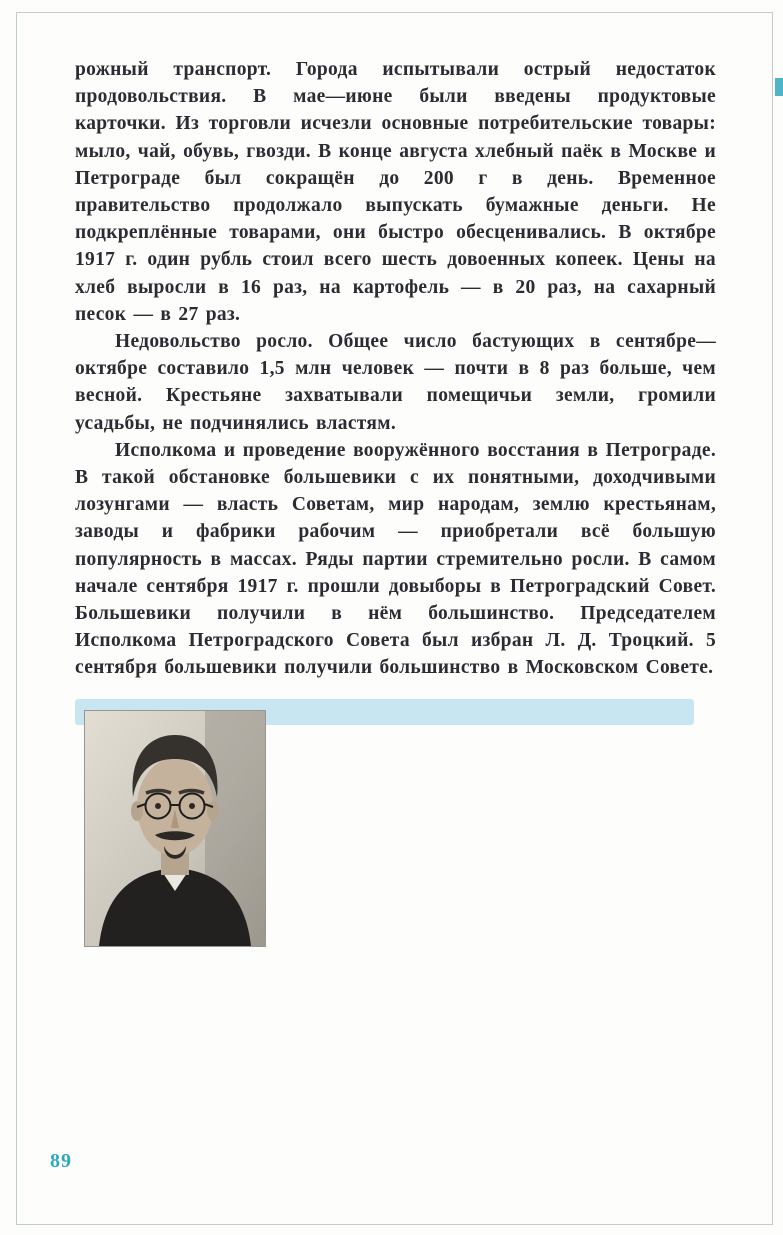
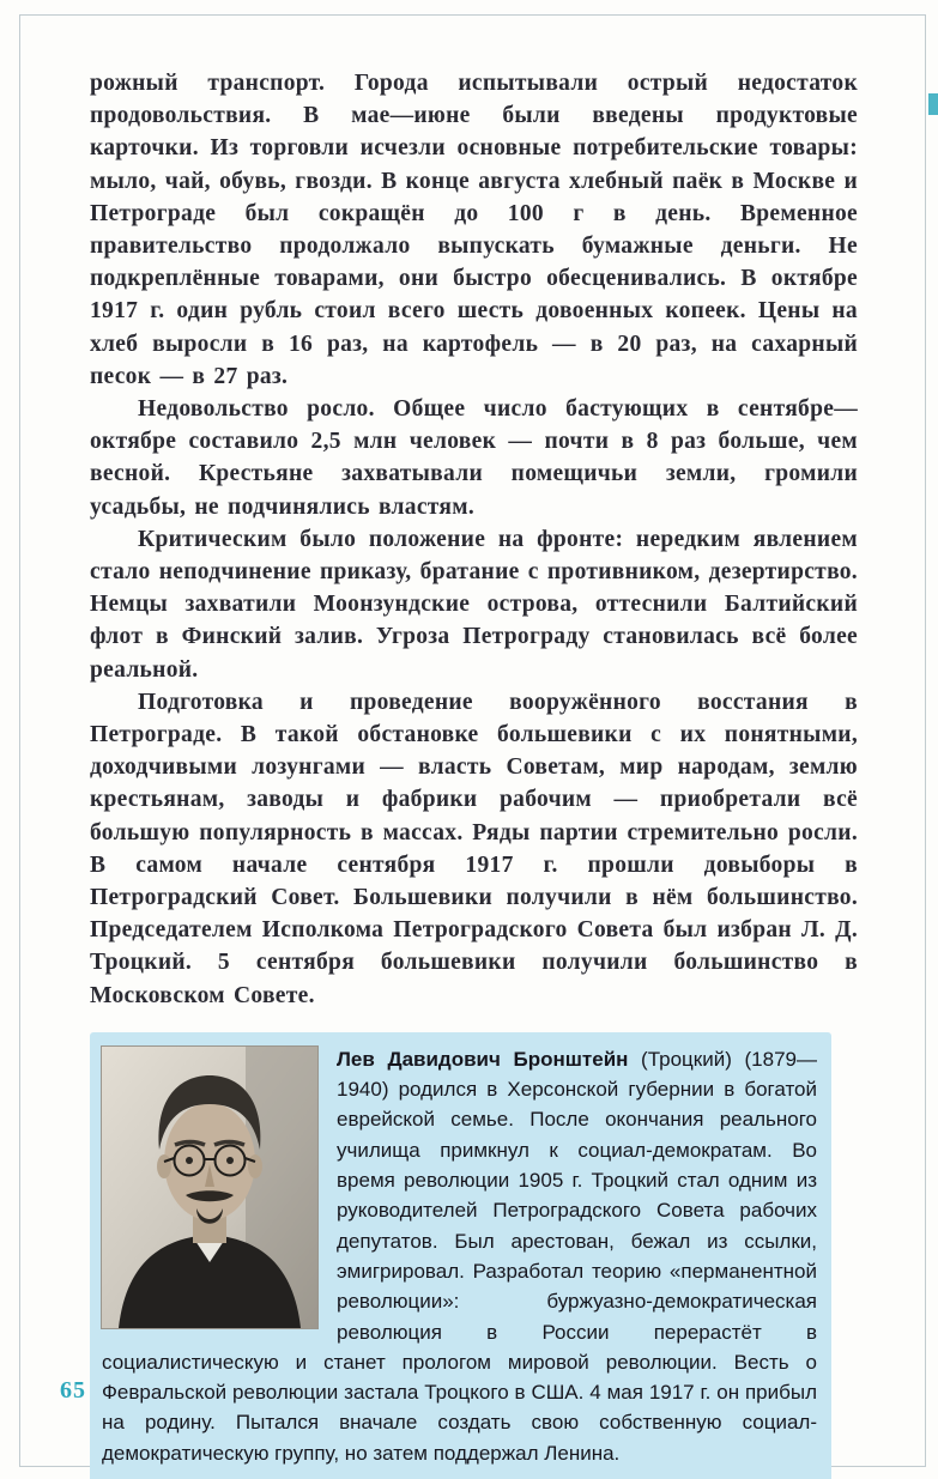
- рожный транспорт. Города испытывали острый недостаток продовольствия. В мае—июне были введены продуктовые карточки. Из торговли исчезли основные потребительские товары: мыло, чай, обувь, гвозди. В конце августа хлебный паёк в Москве и Петрограде был сокращён до 200 г в день. Временное правительство продолжало выпускать бумажные деньги. Не подкреплённые товарами, они быстро обесценивались. В октябре 1917 г. один рубль стоил всего шесть довоенных копеек. Цены на хлеб выросли в 16 раз, на картофель — в 20 раз, на сахарный песок — в 27 раз.
+ рожный транспорт. Города испытывали острый недостаток продовольствия. В мае—июне были введены продуктовые карточки. Из торговли исчезли основные потребительские товары: мыло, чай, обувь, гвозди. В конце августа хлебный паёк в Москве и Петрограде был сокращён до 100 г в день. Временное правительство продолжало выпускать бумажные деньги. Не подкреплённые товарами, они быстро обесценивались. В октябре 1917 г. один рубль стоил всего шесть довоенных копеек. Цены на хлеб выросли в 16 раз, на картофель — в 20 раз, на сахарный песок — в 27 раз.
- Недовольство росло. Общее число бастующих в сентябре—октябре составило 1,5 млн человек — почти в 8 раз больше, чем весной. Крестьяне захватывали помещичьи земли, громили усадьбы, не подчинялись властям.
+ Недовольство росло. Общее число бастующих в сентябре—октябре составило 2,5 млн человек — почти в 8 раз больше, чем весной. Крестьяне захватывали помещичьи земли, громили усадьбы, не подчинялись властям.
+ Критическим было положение на фронте: нередким явлением стало неподчинение приказу, братание с противником, дезертирство. Немцы захватили Моонзундские острова, оттеснили Балтийский флот в Финский залив. Угроза Петрограду становилась всё более реальной.
- Исполкома и проведение вооружённого восстания в Петрограде. В такой обстановке большевики с их понятными, доходчивыми лозунгами — власть Советам, мир народам, землю крестьянам, заводы и фабрики рабочим — приобретали всё большую популярность в массах. Ряды партии стремительно росли. В самом начале сентября 1917 г. прошли довыборы в Петроградский Совет. Большевики получили в нём большинство. Председателем Исполкома Петроградского Совета был избран Л. Д. Троцкий. 5 сентября большевики получили большинство в Московском Совете.
+ Подготовка и проведение вооружённого восстания в Петрограде. В такой обстановке большевики с их понятными, доходчивыми лозунгами — власть Советам, мир народам, землю крестьянам, заводы и фабрики рабочим — приобретали всё большую популярность в массах. Ряды партии стремительно росли. В самом начале сентября 1917 г. прошли довыборы в Петроградский Совет. Большевики получили в нём большинство. Председателем Исполкома Петроградского Совета был избран Л. Д. Троцкий. 5 сентября большевики получили большинство в Московском Совете.
+ Лев Давидович Бронштейн (Троцкий) (1879—1940) родился в Херсонской губернии в богатой еврейской семье. После окончания реального училища примкнул к социал-демократам. Во время революции 1905 г. Троцкий стал одним из руководителей Петроградского Совета рабочих депутатов. Был арестован, бежал из ссылки, эмигрировал. Разработал теорию «перманентной революции»: буржуазно-демократическая революция в России перерастёт в социалистическую и станет прологом мировой революции. Весть о Февральской революции застала Троцкого в США. 4 мая 1917 г. он прибыл на родину. Пытался вначале создать свою собственную социал-демократическую группу, но затем поддержал Ленина.
- 89
+ 65
